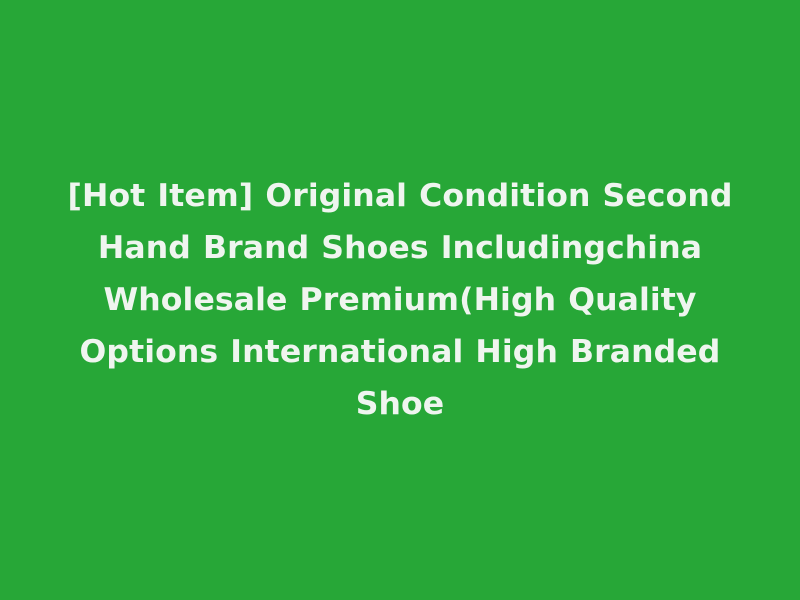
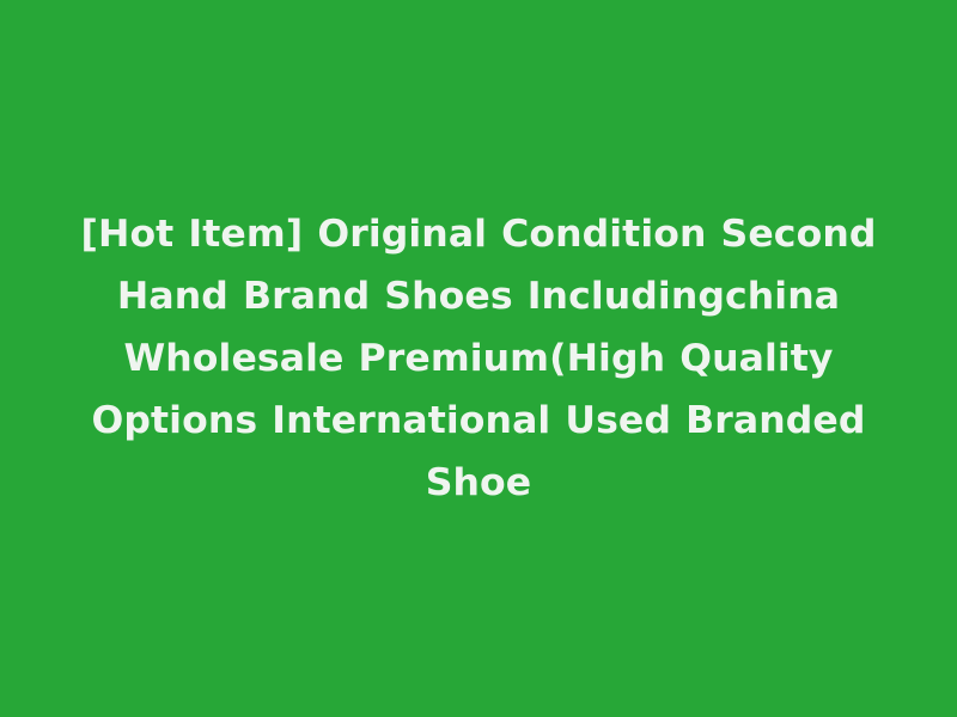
- [Hot Item] Original Condition Second Hand Brand Shoes Includingchina Wholesale Premium(High Quality Options International High Branded Shoe
+ [Hot Item] Original Condition Second Hand Brand Shoes Includingchina Wholesale Premium(High Quality Options International Used Branded Shoe
